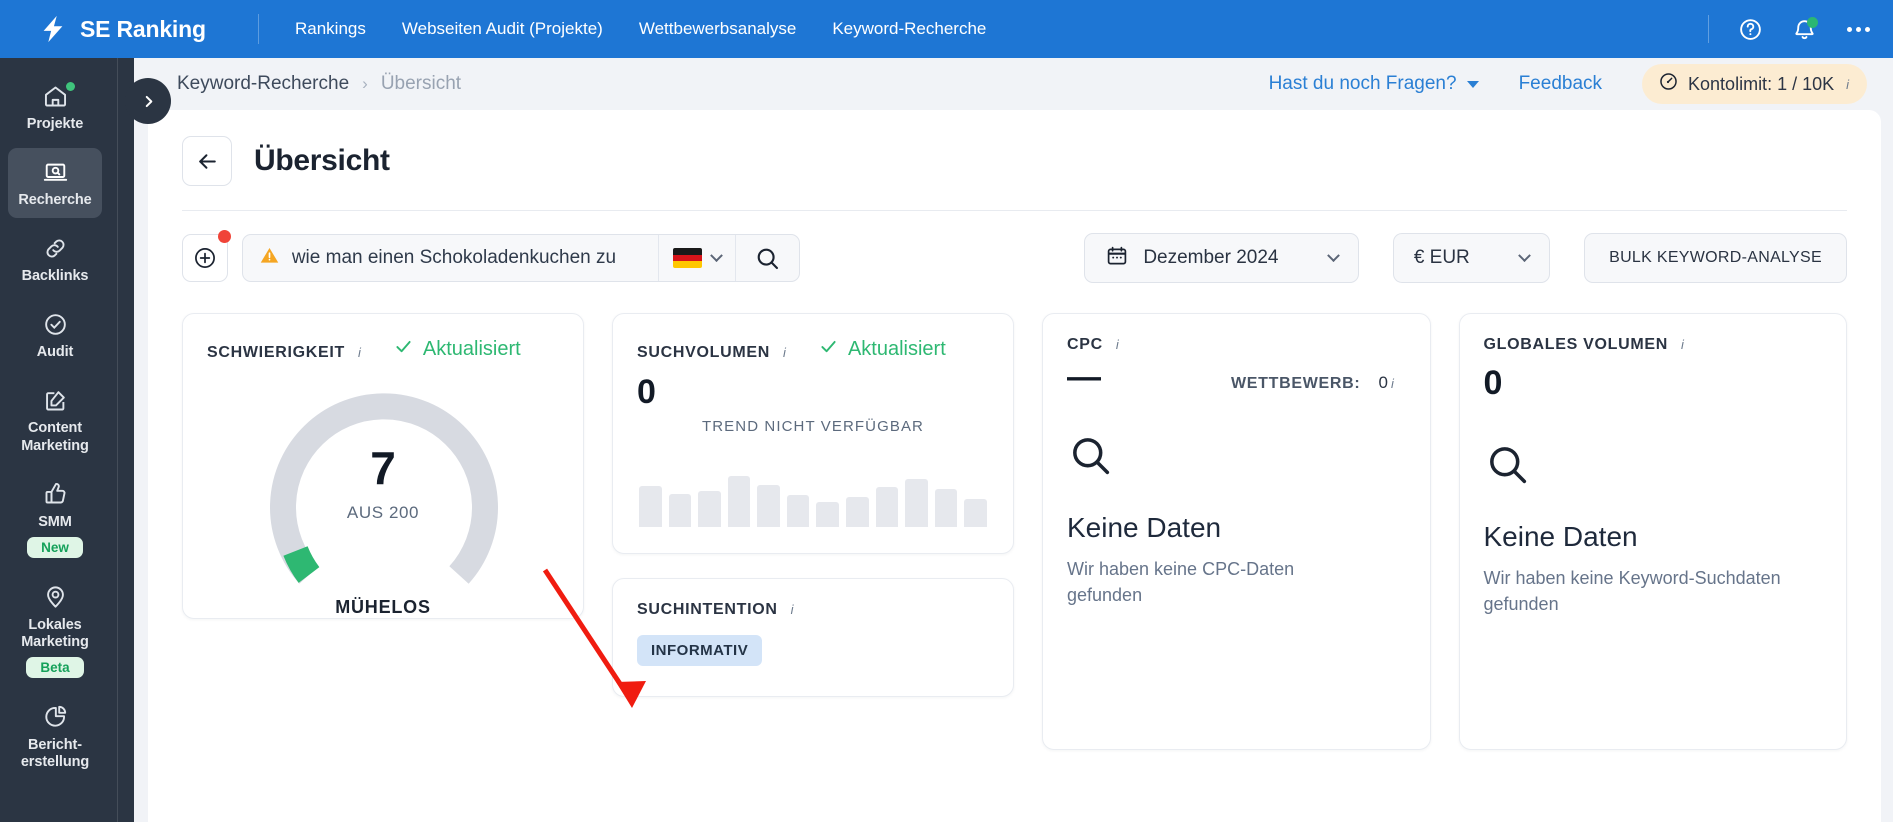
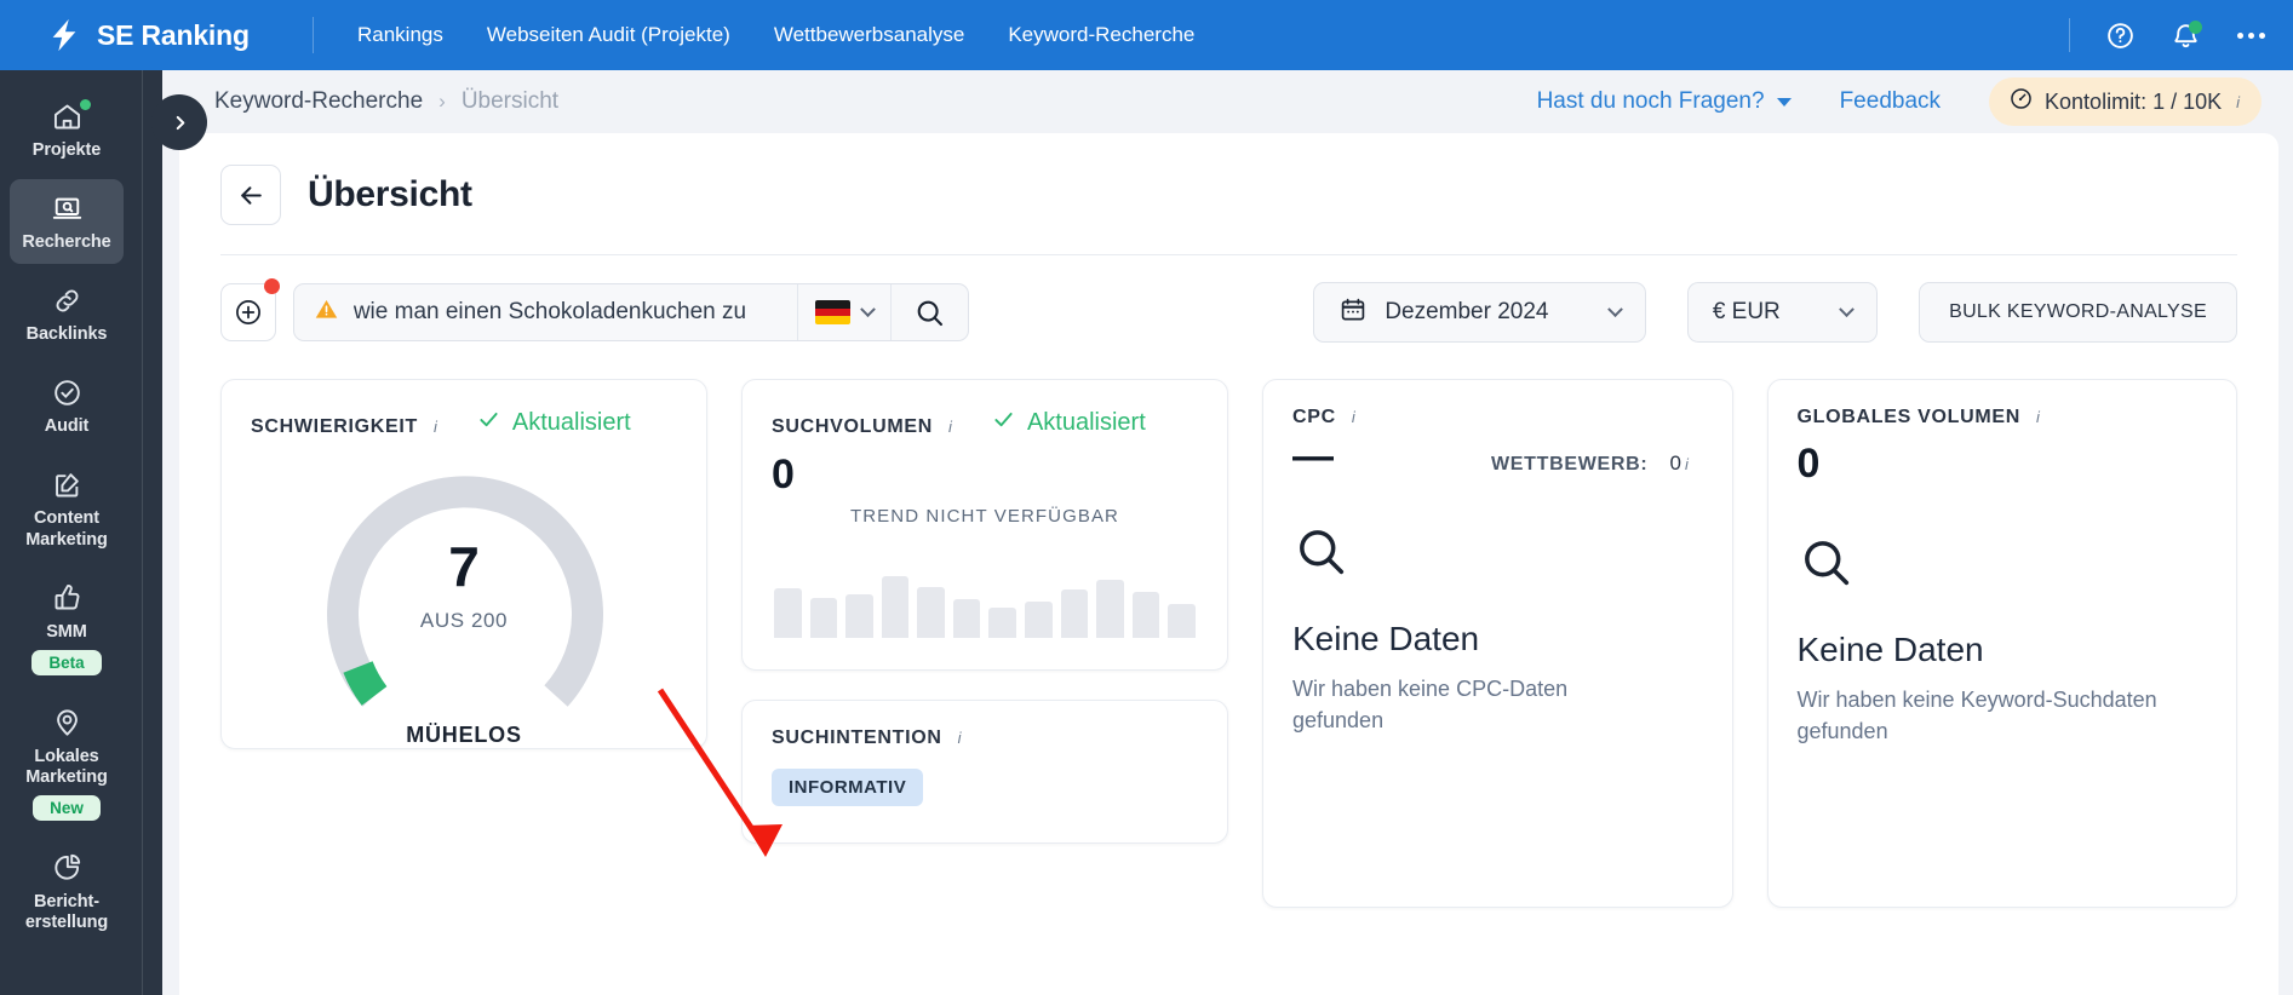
  SE Ranking
  Rankings
  Webseiten Audit (Projekte)
  Wettbewerbsanalyse
  Keyword-Recherche
  Projekte
  Recherche
  Backlinks
  Audit
  Content Marketing
  SMM
- New
+ Beta
  Lokales Marketing
- Beta
+ New
  Bericht-erstellung
  Keyword-Recherche
  ›
  Übersicht
  Hast du noch Fragen?
  Feedback
  Kontolimit: 1 / 10K
  i
  Übersicht
  wie man einen Schokoladenkuchen zu
  Dezember 2024
  € EUR
  BULK KEYWORD-ANALYSE
  SCHWIERIGKEIT
  i
  Aktualisiert
  7
  AUS 200
  MÜHELOS
  SUCHVOLUMEN
  i
  Aktualisiert
  0
  TREND NICHT VERFÜGBAR
  SUCHINTENTION
  i
  INFORMATIV
  CPC
  i
  —
  WETTBEWERB:
  0
  i
  Keine Daten
  Wir haben keine CPC-Daten gefunden
  GLOBALES VOLUMEN
  i
  0
  Keine Daten
  Wir haben keine Keyword-Suchdaten gefunden
